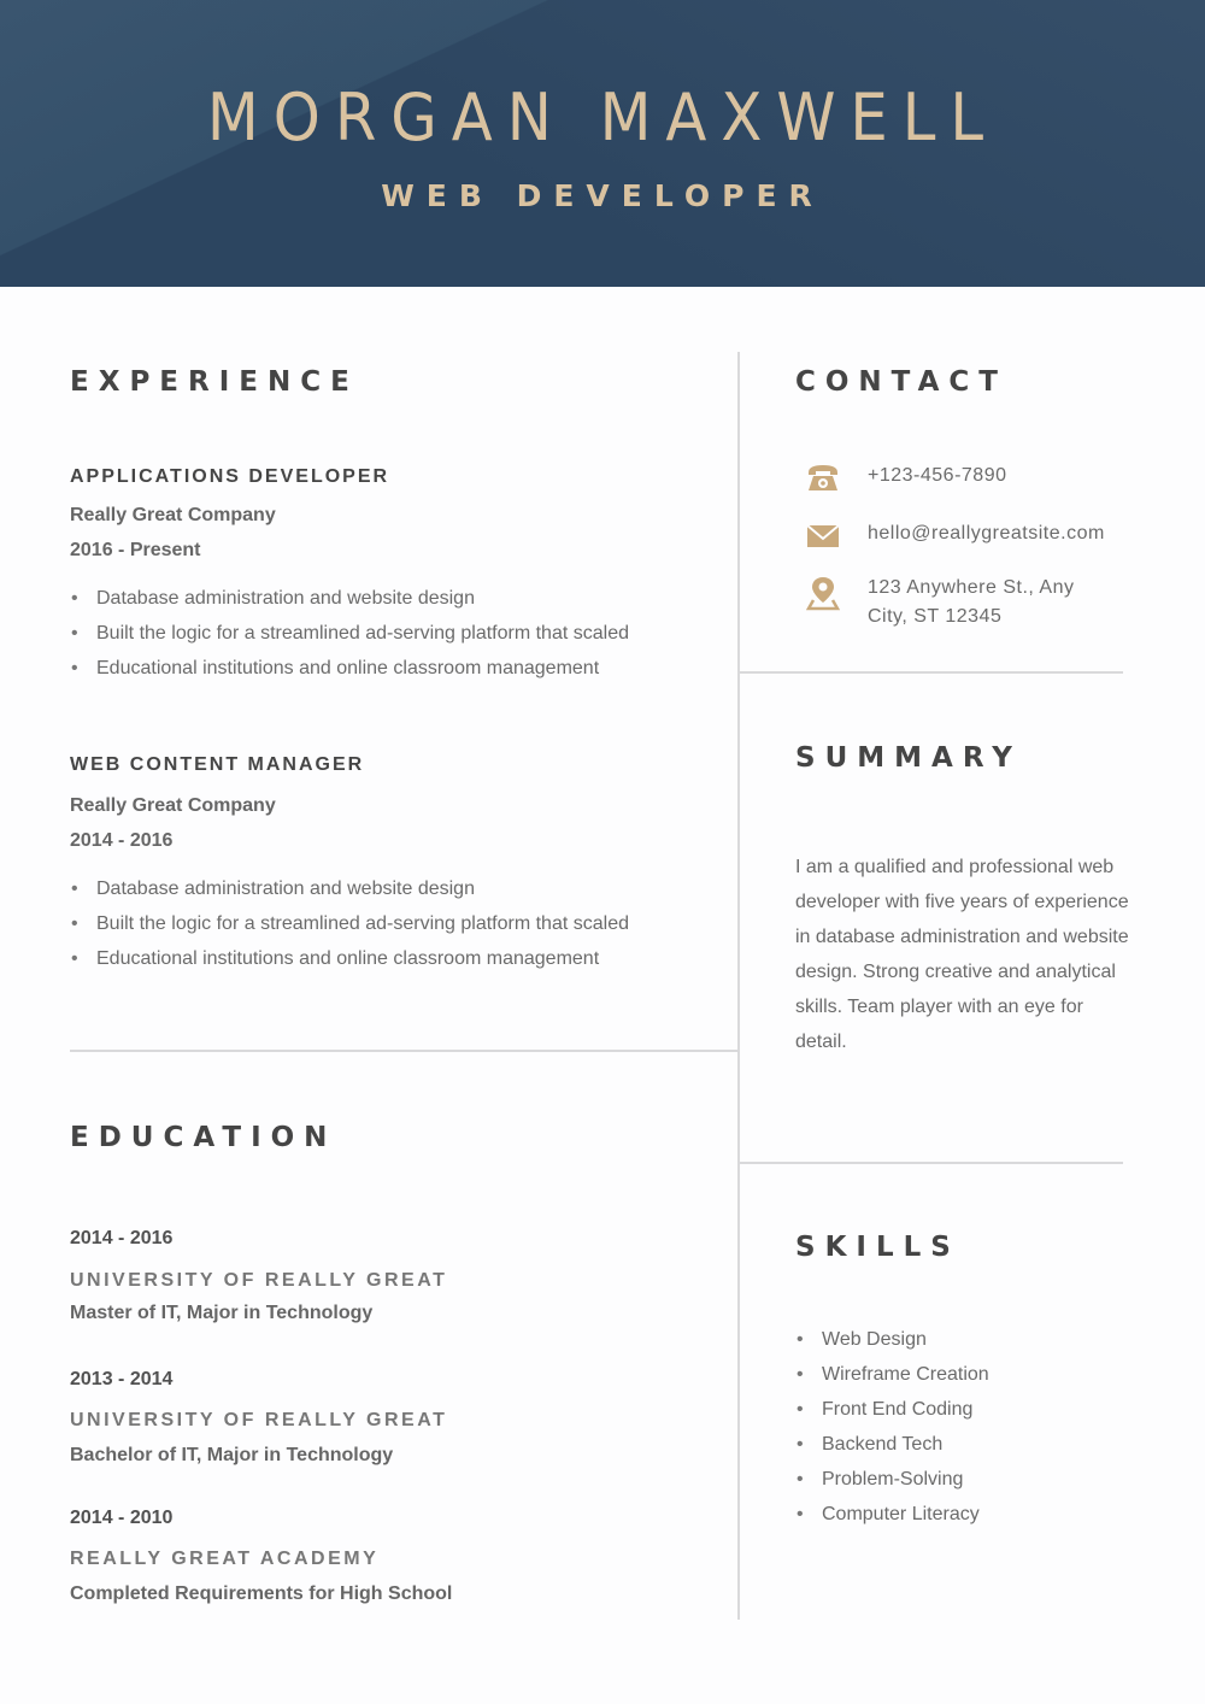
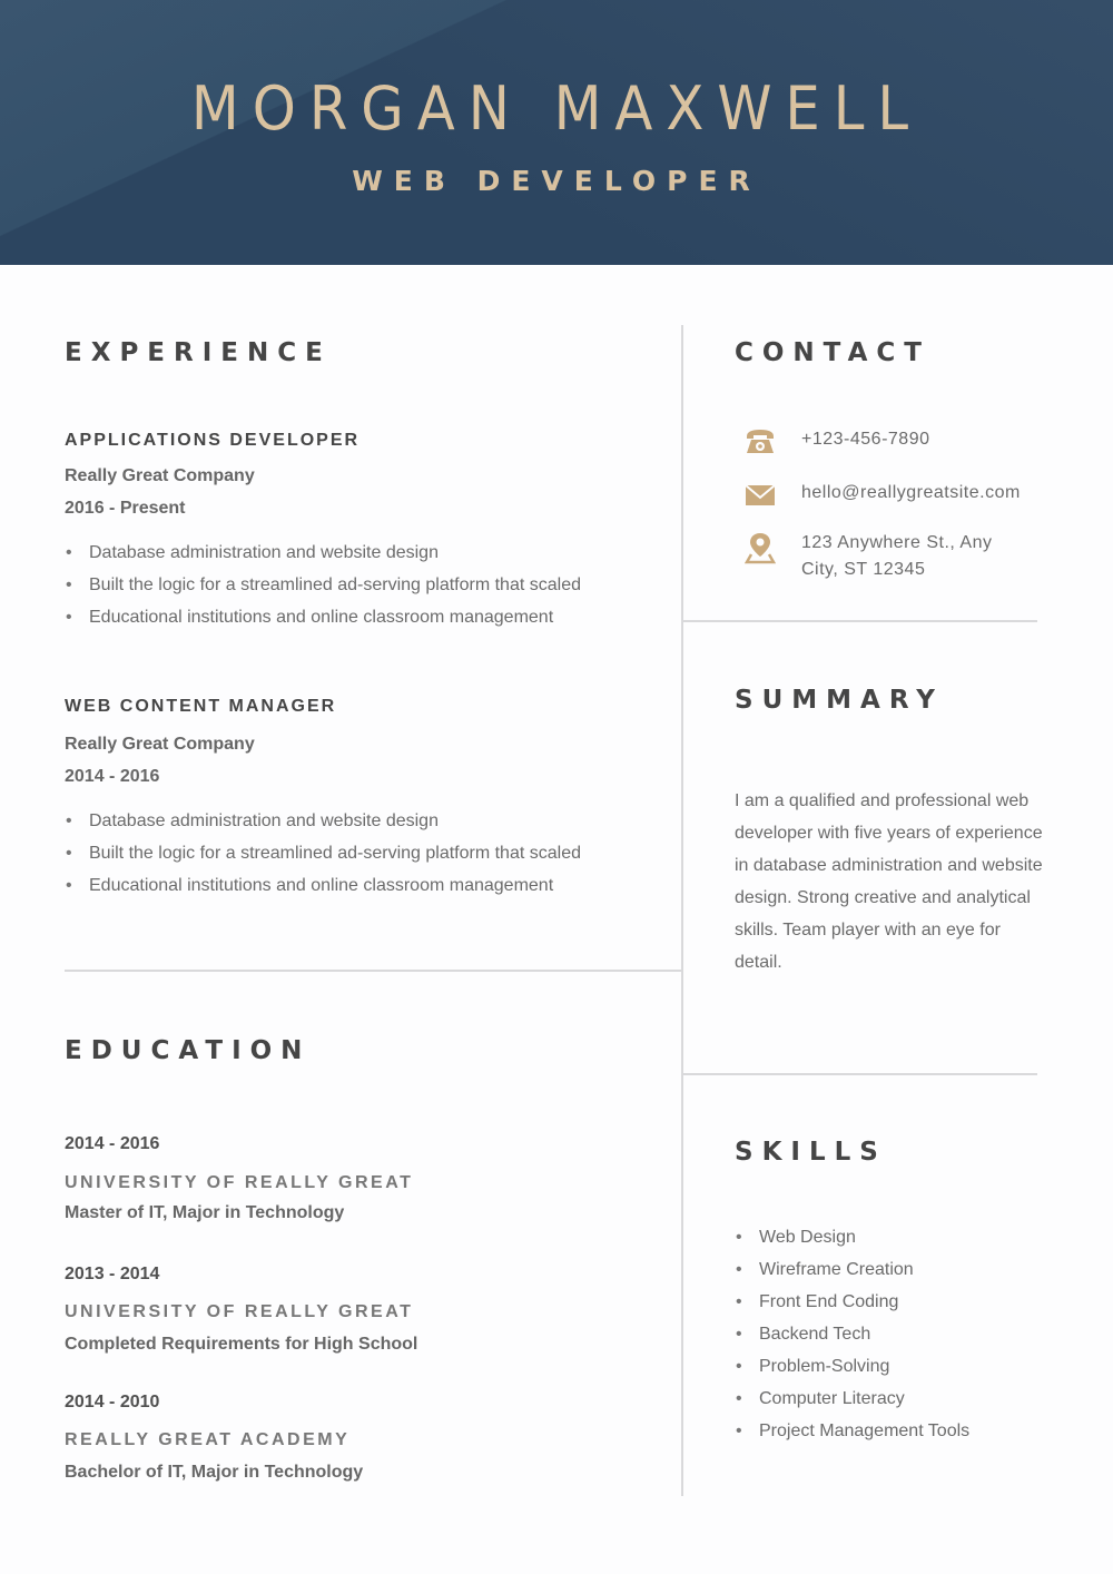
  MORGAN MAXWELL
  WEB DEVELOPER
  EXPERIENCE
  APPLICATIONS DEVELOPER
  Really Great Company
  2016 - Present
  Database administration and website design
  Built the logic for a streamlined ad-serving platform that scaled
  Educational institutions and online classroom management
  WEB CONTENT MANAGER
  Really Great Company
  2014 - 2016
  Database administration and website design
  Built the logic for a streamlined ad-serving platform that scaled
  Educational institutions and online classroom management
  EDUCATION
  2014 - 2016
  UNIVERSITY OF REALLY GREAT
  Master of IT, Major in Technology
  2013 - 2014
  UNIVERSITY OF REALLY GREAT
- Bachelor of IT, Major in Technology
+ Completed Requirements for High School
  2014 - 2010
  REALLY GREAT ACADEMY
- Completed Requirements for High School
+ Bachelor of IT, Major in Technology
  CONTACT
  +123-456-7890
  hello@reallygreatsite.com
  123 Anywhere St., Any
  City, ST 12345
  SUMMARY
  I am a qualified and professional web developer with five years of experience in database administration and website design. Strong creative and analytical skills. Team player with an eye for detail.
  SKILLS
  Web Design
  Wireframe Creation
  Front End Coding
  Backend Tech
  Problem-Solving
  Computer Literacy
+ Project Management Tools
